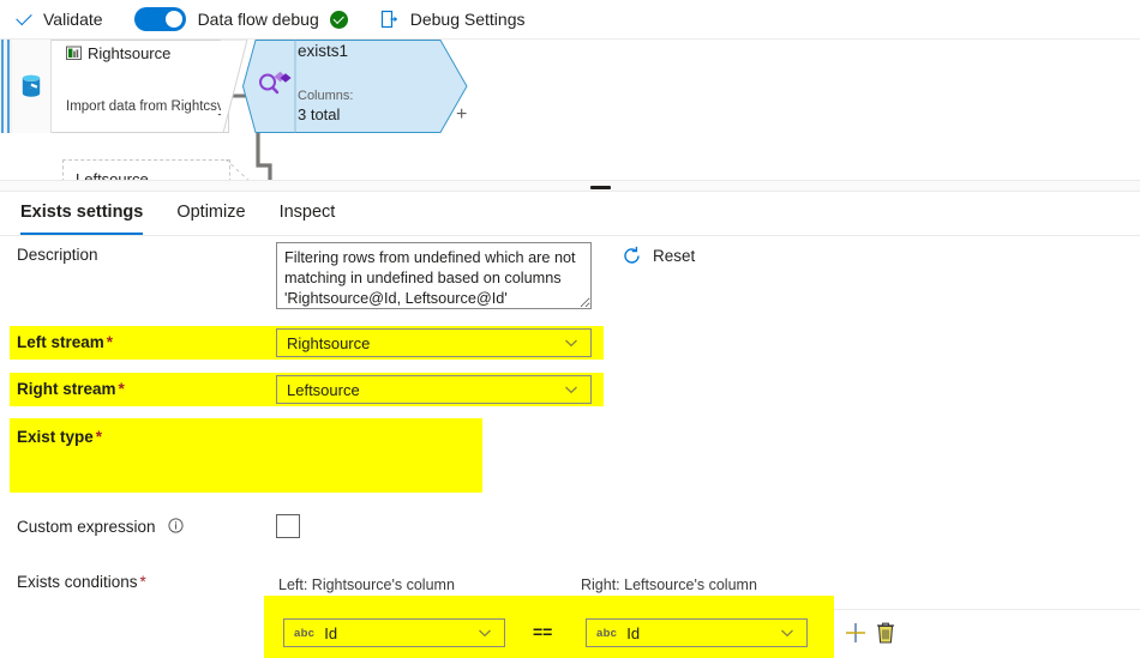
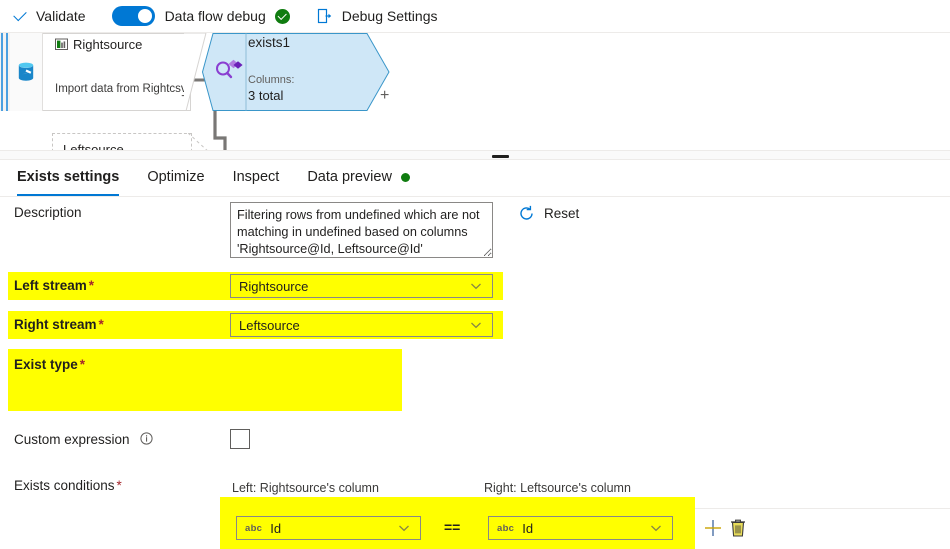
  Validate
  Data flow debug
  Debug Settings
  Rightsource
  Import data from Rightcsv
  exists1
  Columns:
  3 total
  +
  Exists settings
  Optimize
  Inspect
+ Data preview
  Description
  Reset
  Left stream *
  Rightsource
  Right stream *
  Leftsource
  Exist type *
  Custom expression
  Exists conditions *
  Left: Rightsource's column
  Right: Leftsource's column
  abc
  Id
  ==
  abc
  Id
